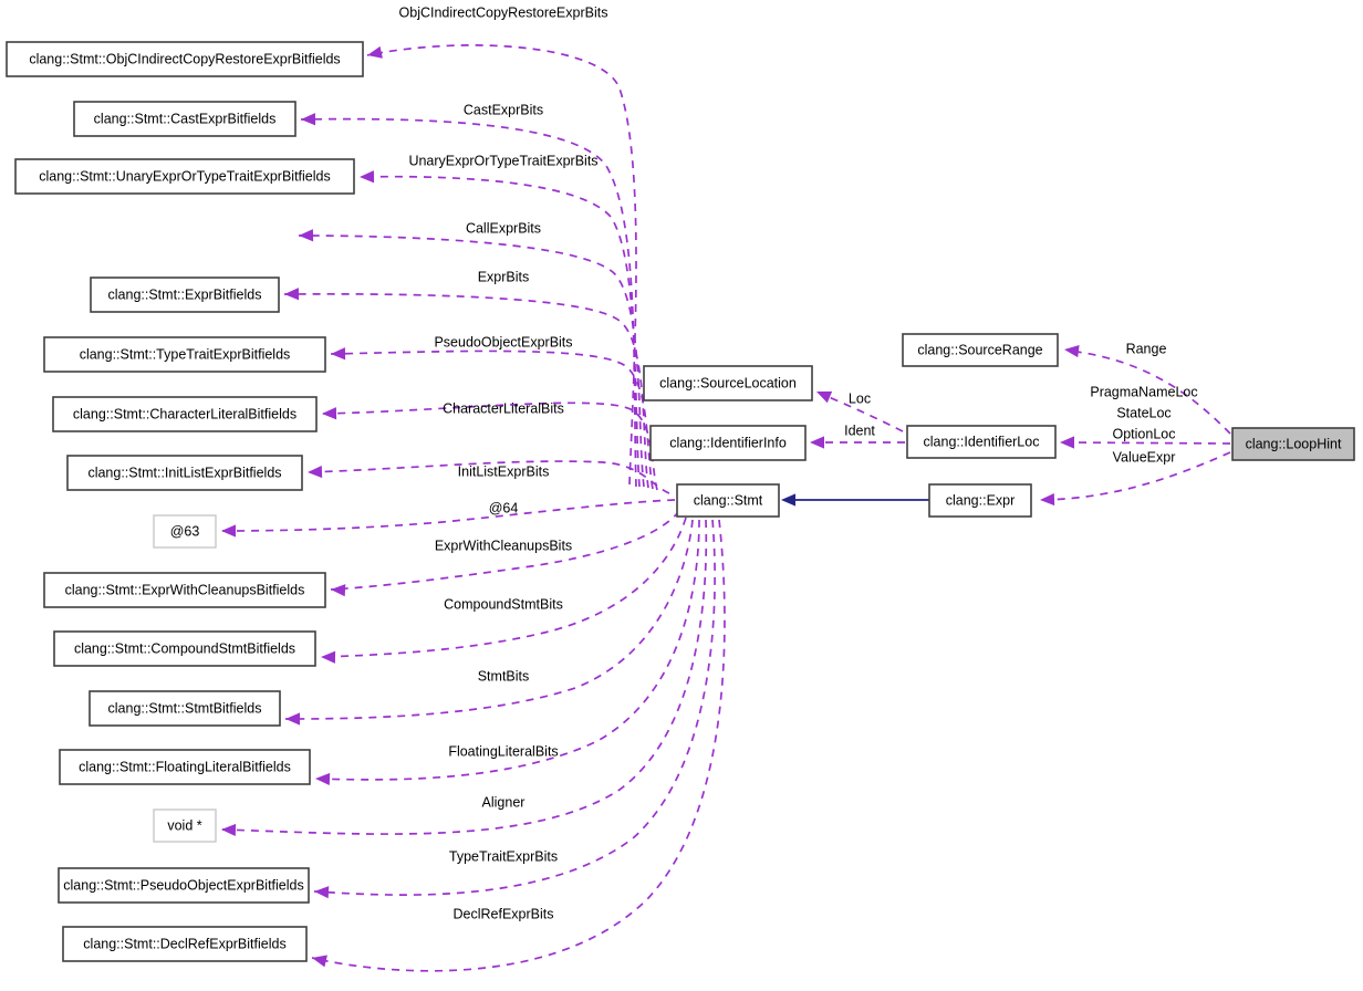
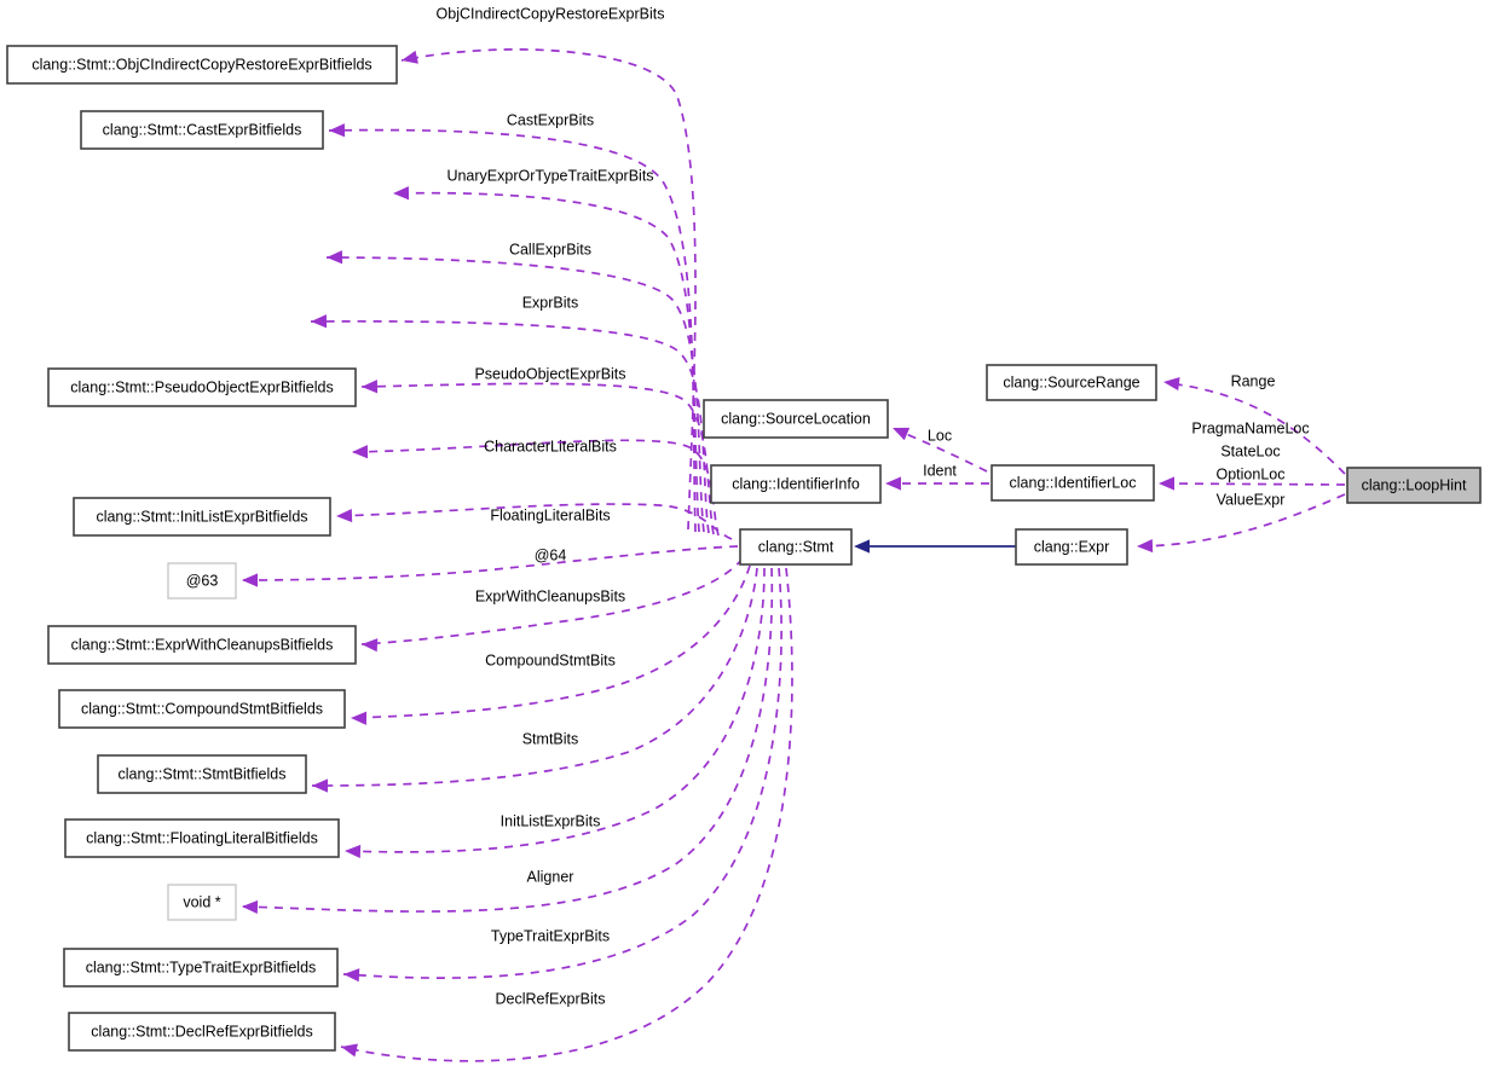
  ObjCIndirectCopyRestoreExprBits
  CastExprBits
  UnaryExprOrTypeTraitExprBits
  CallExprBits
  ExprBits
  PseudoObjectExprBits
  CharacterLiteralBits
- InitListExprBits
+ FloatingLiteralBits
  @64
  ExprWithCleanupsBits
  CompoundStmtBits
  StmtBits
- FloatingLiteralBits
+ InitListExprBits
  Aligner
  TypeTraitExprBits
  DeclRefExprBits
  Loc
  Ident
  Range
  PragmaNameLoc
  StateLoc
  OptionLoc
  ValueExpr
  clang::Stmt::ObjCIndirectCopyRestoreExprBitfields
  clang::Stmt::CastExprBitfields
- clang::Stmt::UnaryExprOrTypeTraitExprBitfields
- clang::Stmt::ExprBitfields
- clang::Stmt::TypeTraitExprBitfields
+ clang::Stmt::PseudoObjectExprBitfields
- clang::Stmt::CharacterLiteralBitfields
  clang::Stmt::InitListExprBitfields
  @63
  clang::Stmt::ExprWithCleanupsBitfields
  clang::Stmt::CompoundStmtBitfields
  clang::Stmt::StmtBitfields
  clang::Stmt::FloatingLiteralBitfields
  void *
- clang::Stmt::PseudoObjectExprBitfields
+ clang::Stmt::TypeTraitExprBitfields
  clang::Stmt::DeclRefExprBitfields
  clang::SourceLocation
  clang::IdentifierInfo
  clang::Stmt
  clang::SourceRange
  clang::IdentifierLoc
  clang::Expr
  clang::LoopHint
